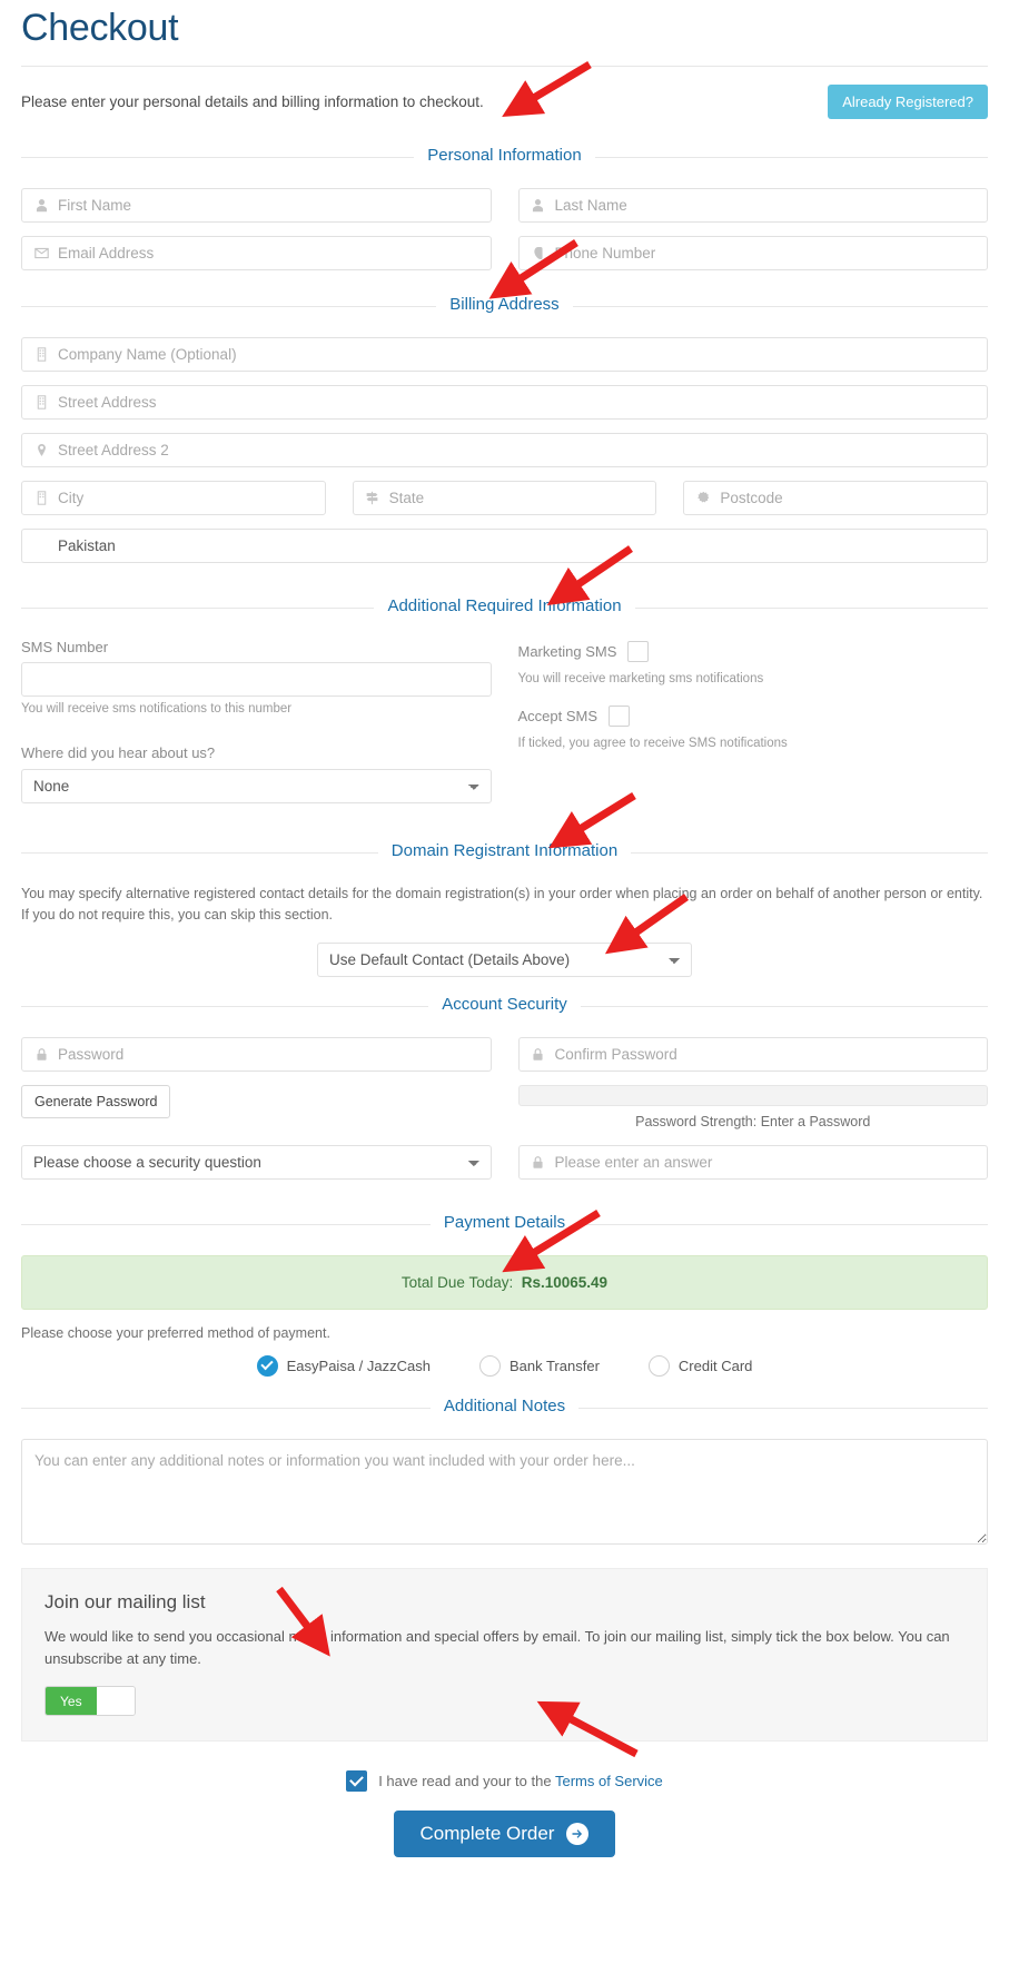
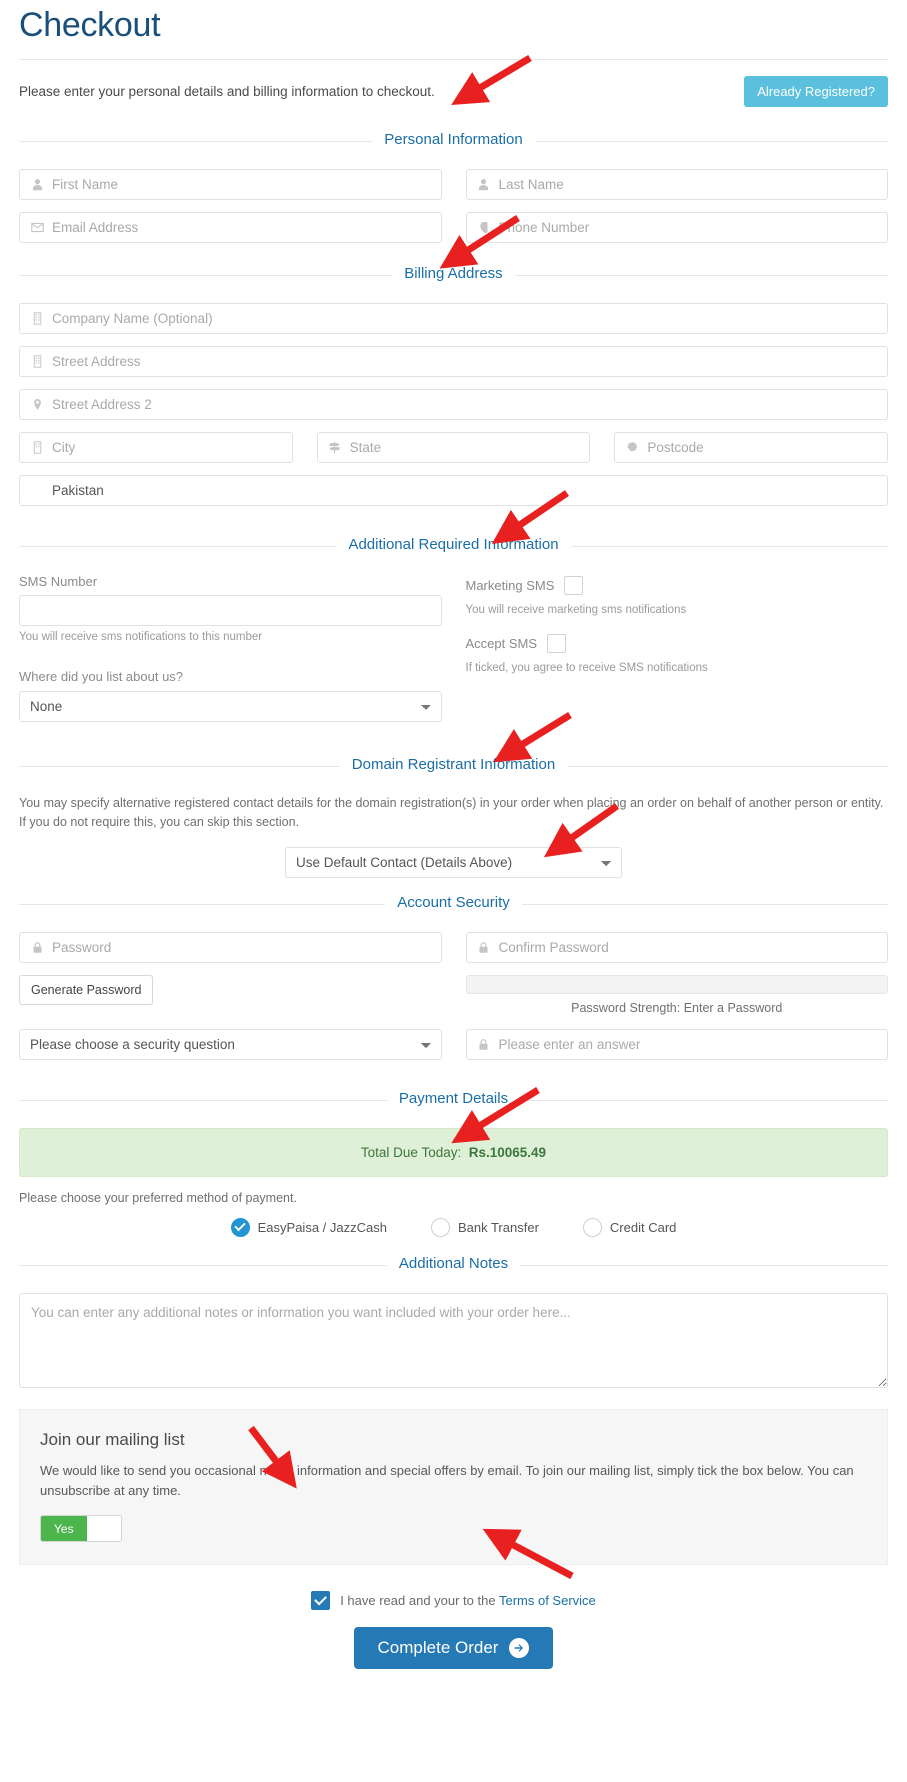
  Checkout
  Please enter your personal details and billing information to checkout.
  Already Registered?
  Personal Information
  First Name
  Last Name
  Email Address
  hone Number
  Billing Address
  Company Name (Optional)
  Street Address
  Street Address 2
  City
  State
  Postcode
  Pakistan
  Additional Required Information
  SMS Number
  You will receive sms notifications to this number
- Where did you hear about us?
+ Where did you list about us?
  None
  Marketing SMS
  You will receive marketing sms notifications
  Accept SMS
  If ticked, you agree to receive SMS notifications
  Domain Registrant Information
  You may specify alternative registered contact details for the domain registration(s) in your order when placing an order on behalf of another person or entity. If you do not require this, you can skip this section.
  Use Default Contact (Details Above)
  Account Security
  Password
  Confirm Password
  Generate Password
  Password Strength: Enter a Password
  Please choose a security question
  Please enter an answer
  Payment Details
  Total Due Today: Rs.10065.49
  Please choose your preferred method of payment.
  EasyPaisa / JazzCash
  Bank Transfer
  Credit Card
  Additional Notes
  You can enter any additional notes or information you want included with your order here...
  Join our mailing list
  We would like to send you occasional ne, information and special offers by email. To join our mailing list, simply tick the box below. You can unsubscribe at any time.
  Yes
  I have read and your to the Terms of Service
  Complete Order
